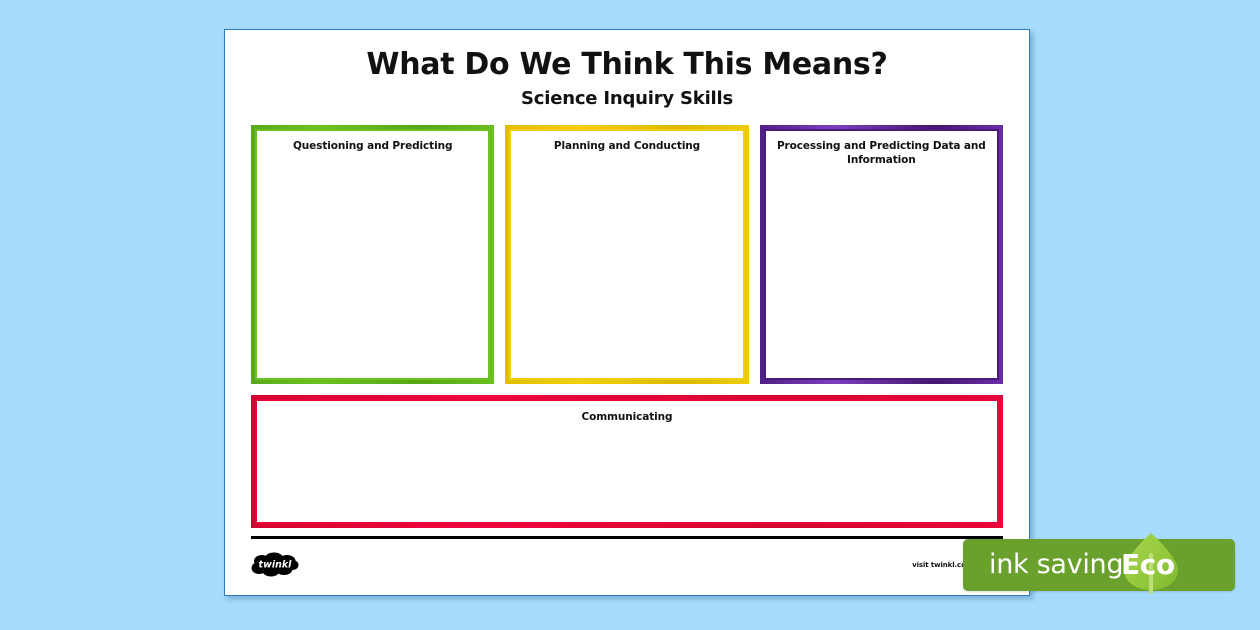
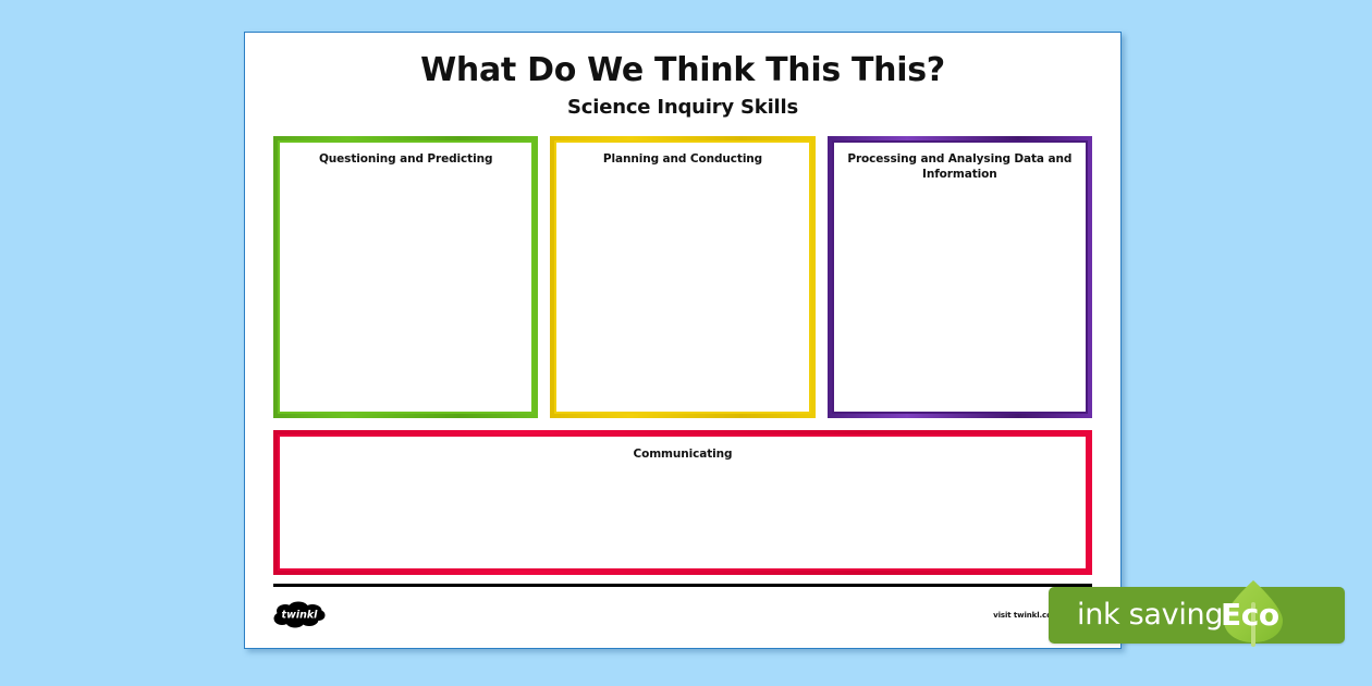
- What Do We Think This Means?
+ What Do We Think This This?
  Science Inquiry Skills
  Questioning and Predicting
  Planning and Conducting
- Processing and Predicting Data and Information
+ Processing and Analysing Data and Information
  Communicating
  twinkl
  visit twinkl.c
  ink saving
  Eco
